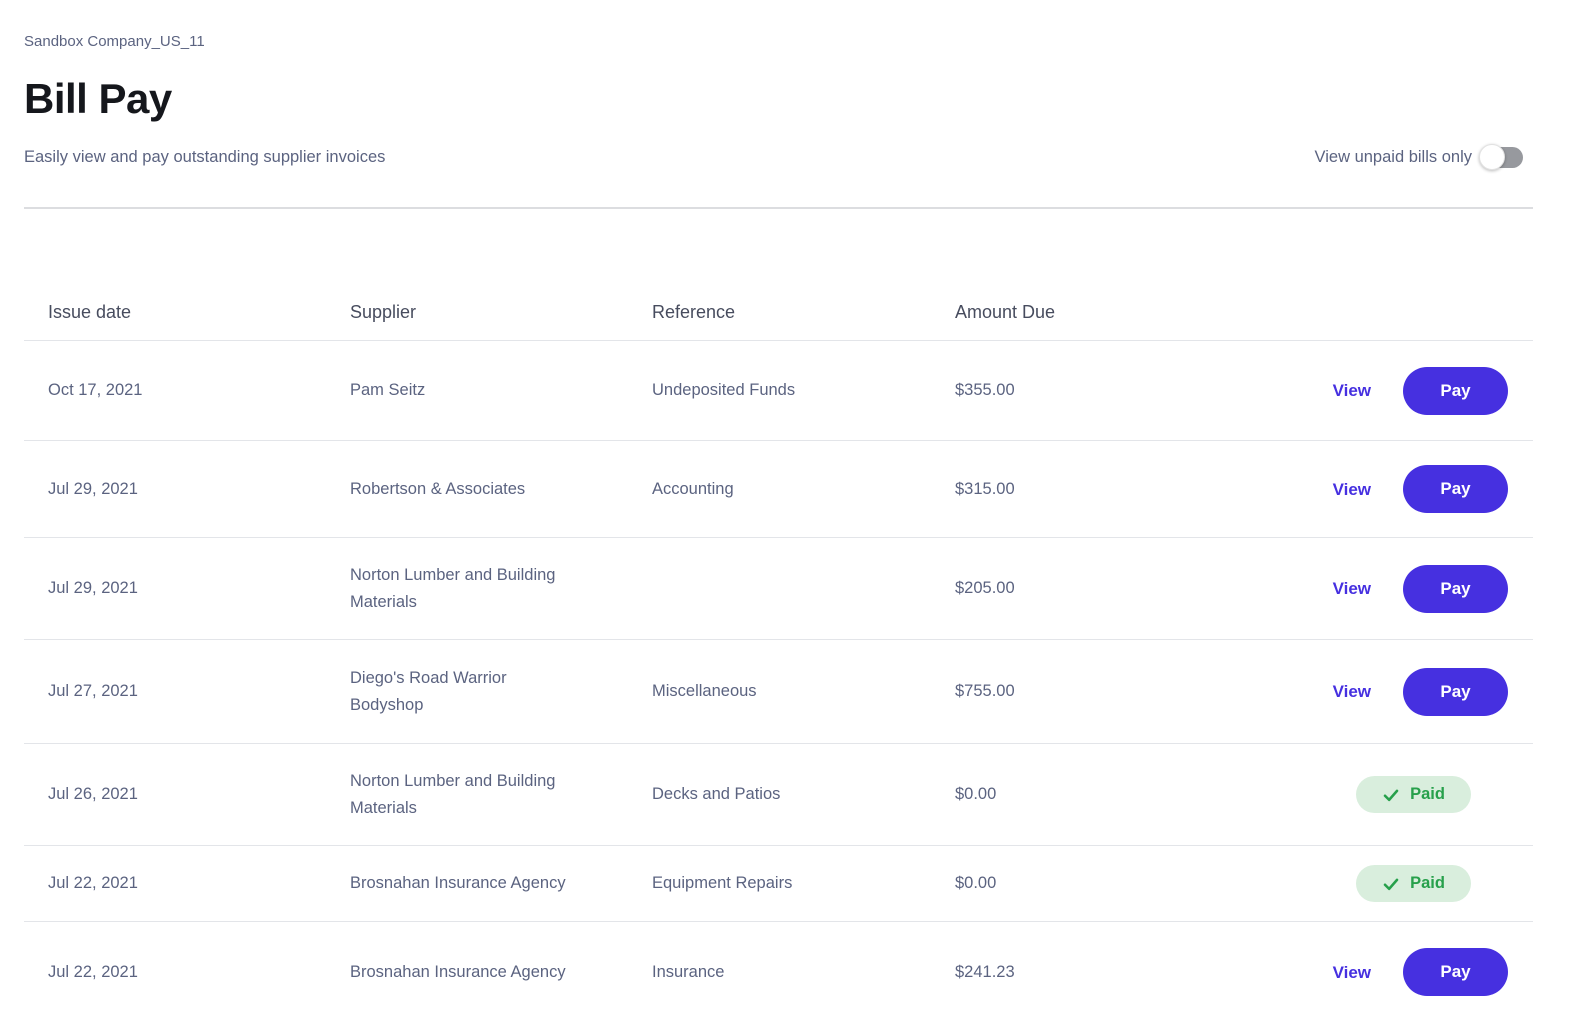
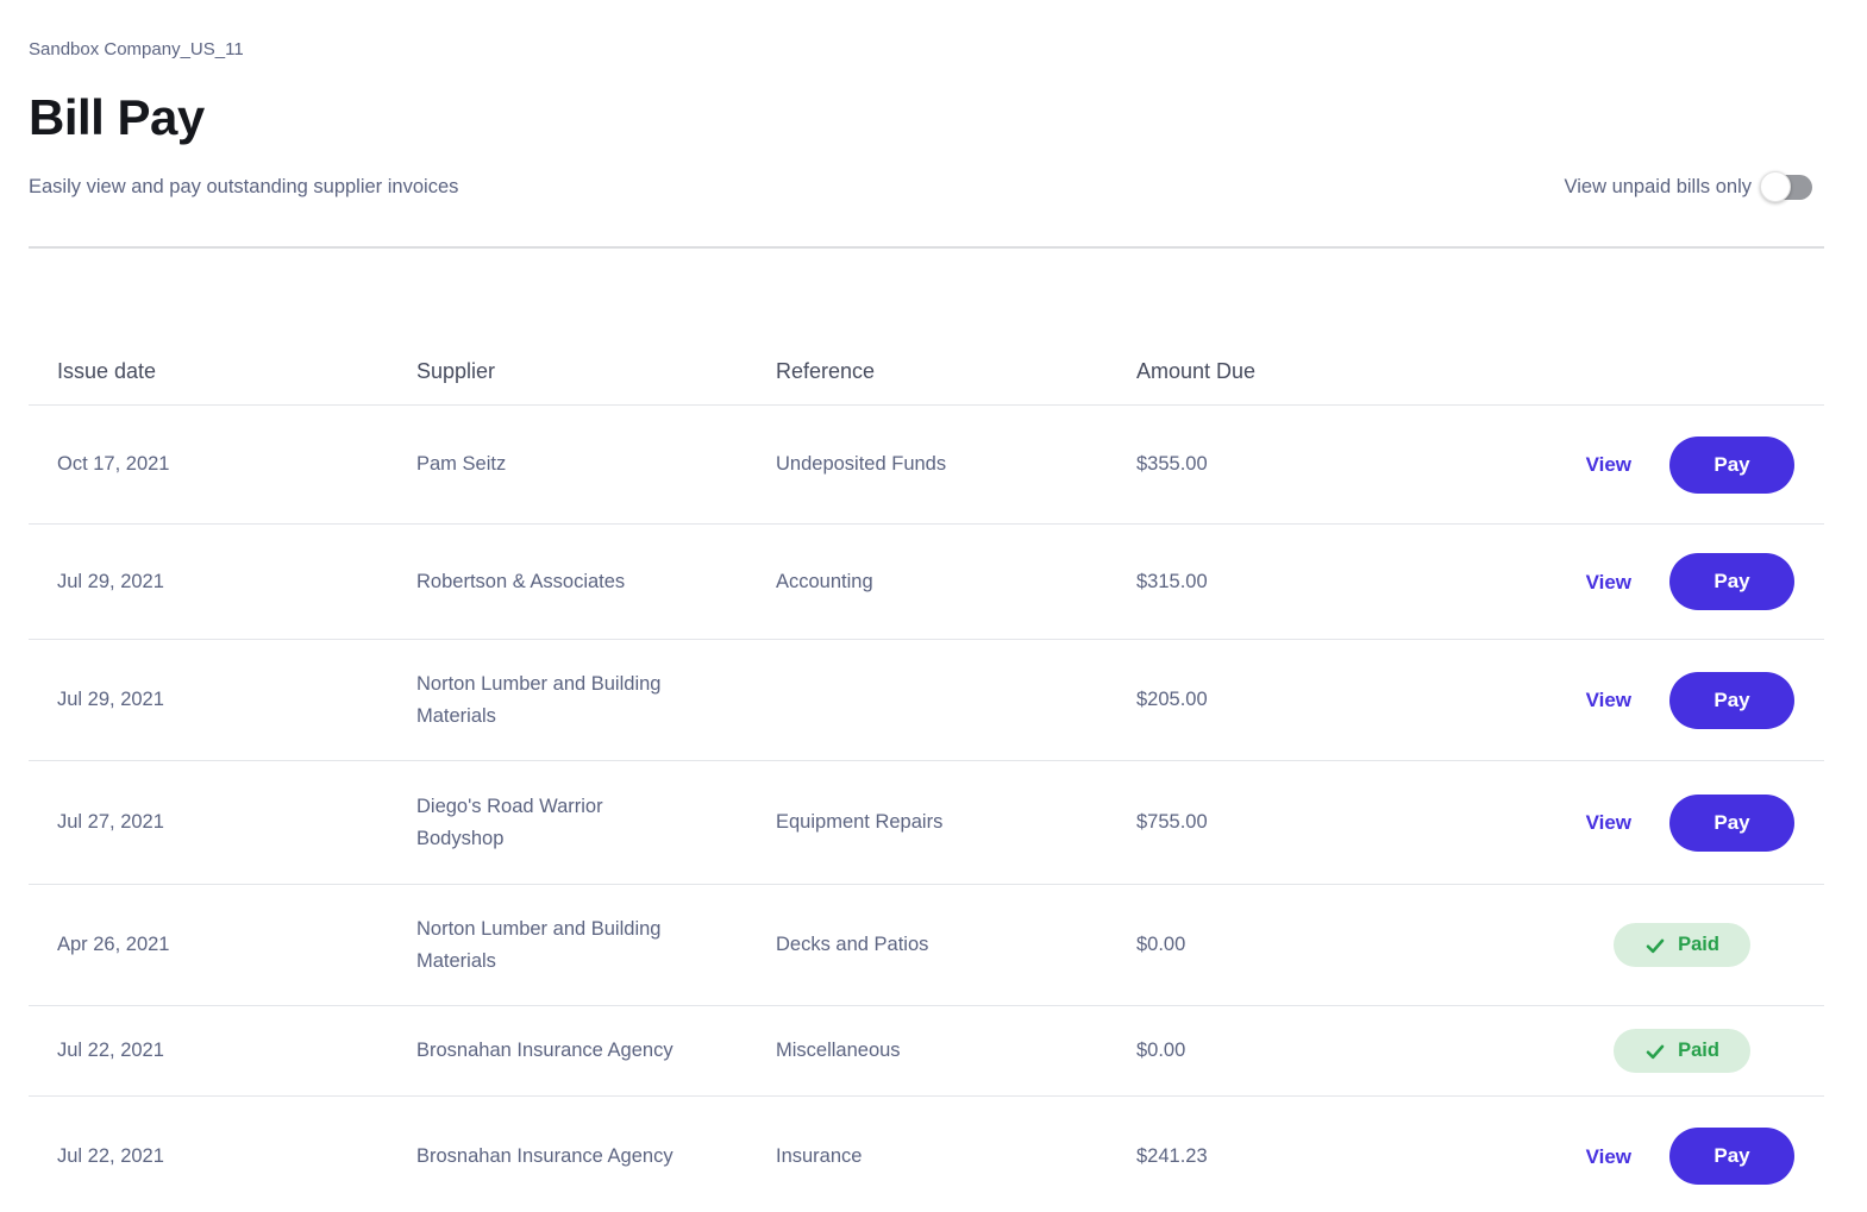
  Sandbox Company_US_11
  Bill Pay
  Easily view and pay outstanding supplier invoices
  View unpaid bills only
  Issue date
  Supplier
  Reference
  Amount Due
  Oct 17, 2021
  Pam Seitz
  Undeposited Funds
  $355.00
  View
  Pay
  Jul 29, 2021
  Robertson & Associates
  Accounting
  $315.00
  View
  Pay
  Jul 29, 2021
  Norton Lumber and Building Materials
  $205.00
  View
  Pay
  Jul 27, 2021
  Diego's Road Warrior Bodyshop
- Miscellaneous
+ Equipment Repairs
  $755.00
  View
  Pay
- Jul 26, 2021
+ Apr 26, 2021
  Norton Lumber and Building Materials
  Decks and Patios
  $0.00
  Paid
  Jul 22, 2021
  Brosnahan Insurance Agency
- Equipment Repairs
+ Miscellaneous
  $0.00
  Paid
  Jul 22, 2021
  Brosnahan Insurance Agency
  Insurance
  $241.23
  View
  Pay
